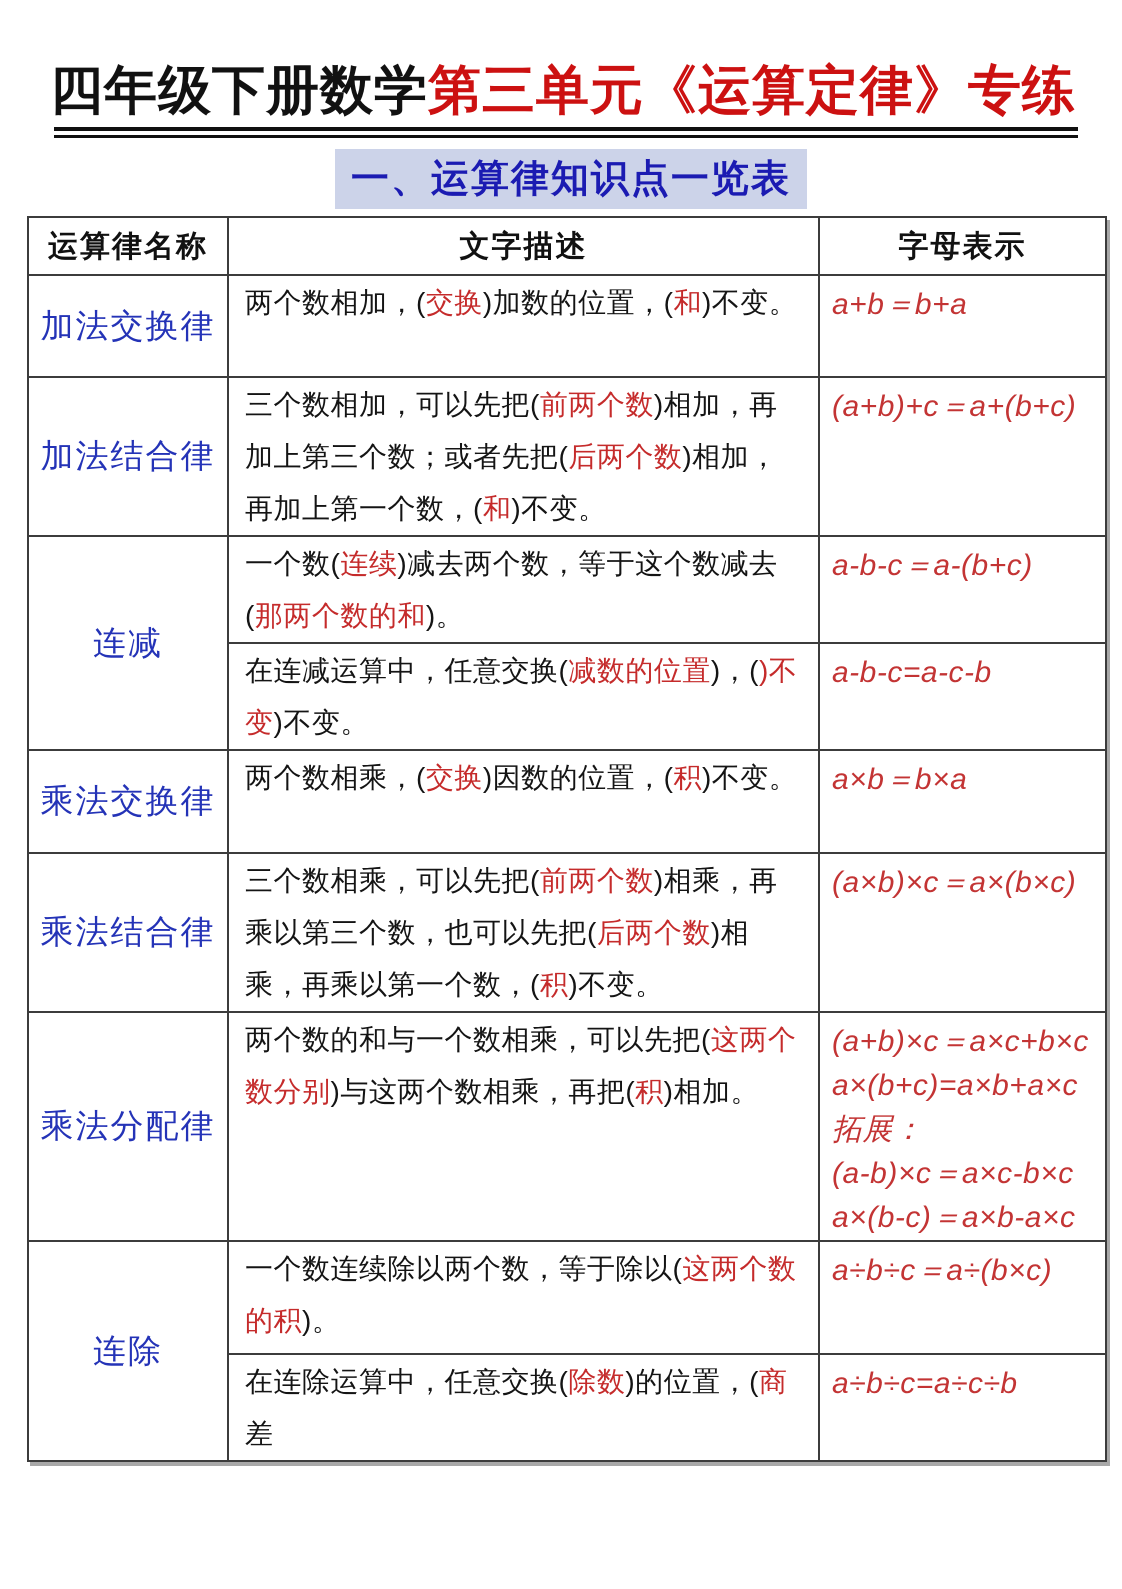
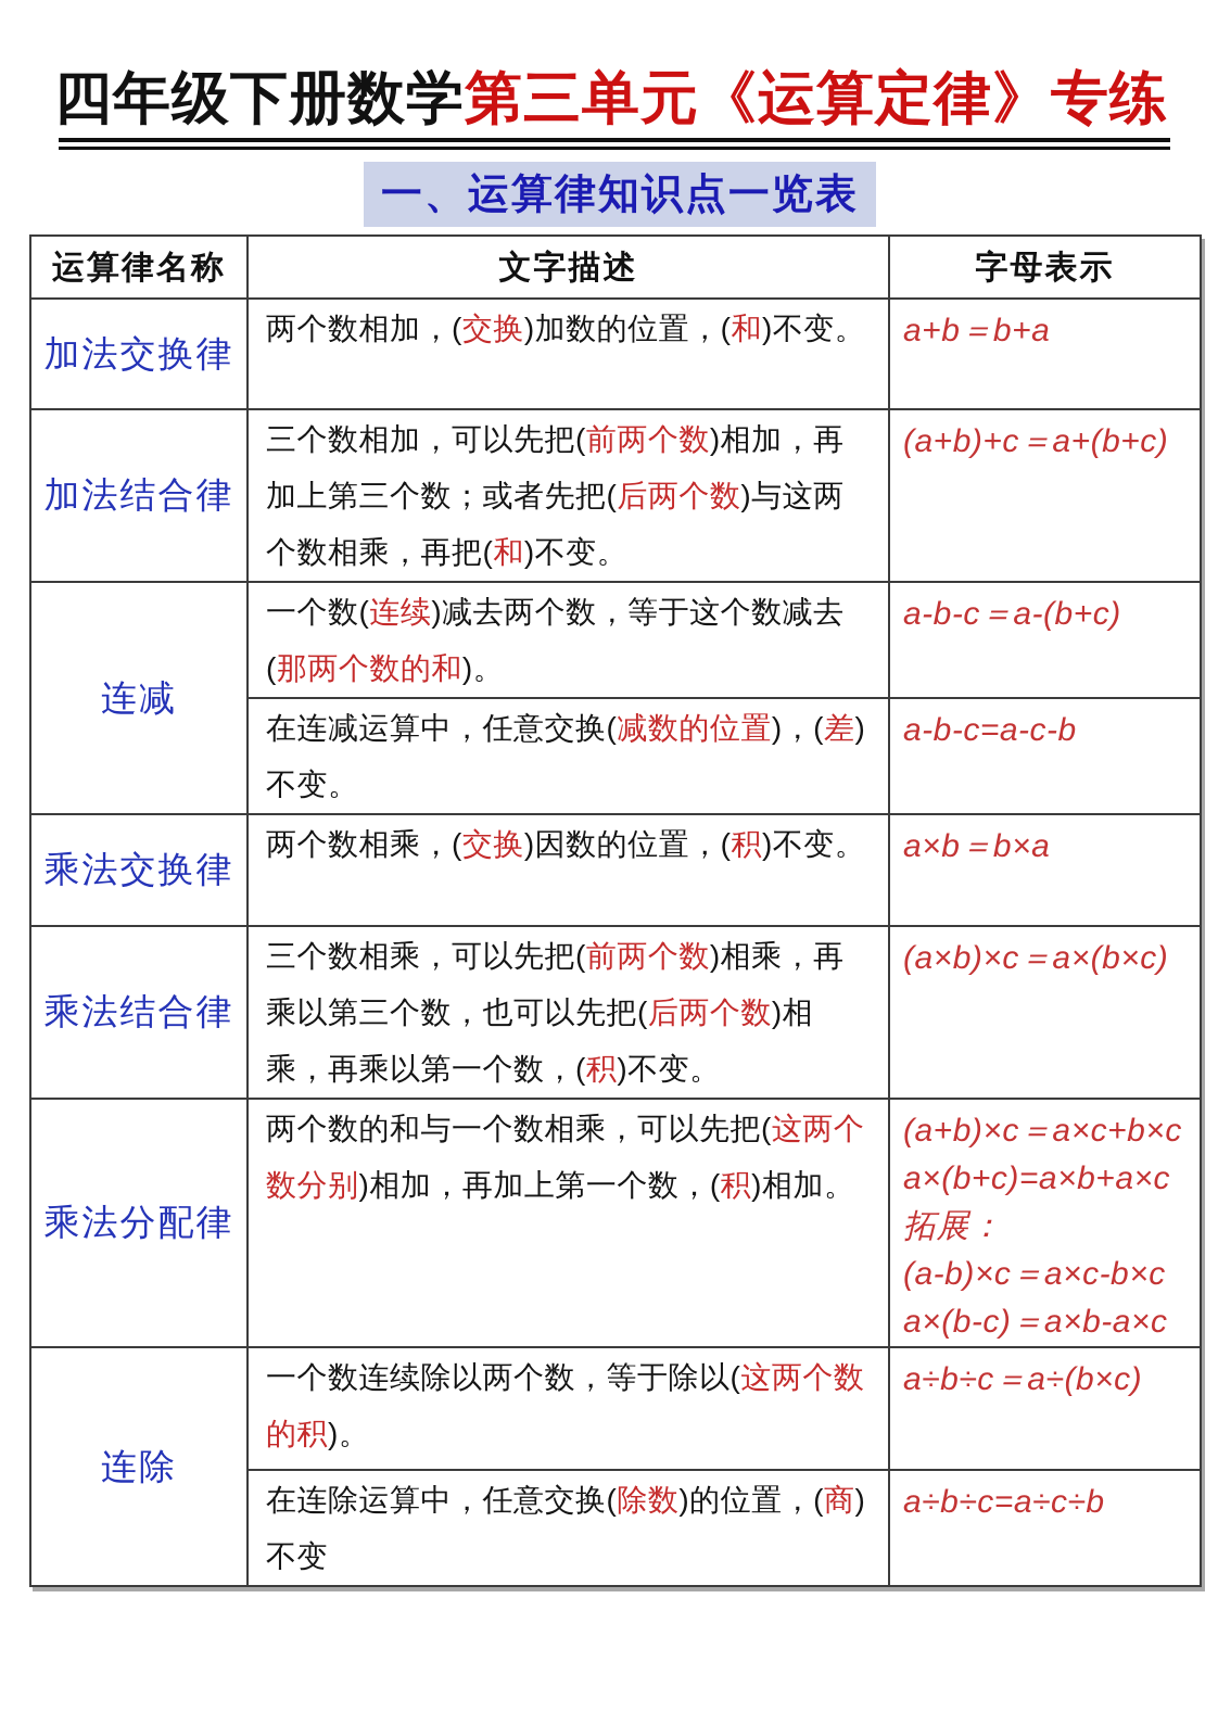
  四年级下册数学第三单元《运算定律》专练
  一、运算律知识点一览表
  运算律名称	文字描述	字母表示
  加法交换律	两个数相加，(交换)加数的位置，(和)不变。	a+b＝b+a
- 加法结合律	三个数相加，可以先把(前两个数)相加，再加上第三个数；或者先把(后两个数)相加，再加上第一个数，(和)不变。	(a+b)+c＝a+(b+c)
+ 加法结合律	三个数相加，可以先把(前两个数)相加，再加上第三个数；或者先把(后两个数)与这两个数相乘，再把(和)不变。	(a+b)+c＝a+(b+c)
  连减	一个数(连续)减去两个数，等于这个数减去(那两个数的和)。	a-b-c＝a-(b+c)
- 在连减运算中，任意交换(减数的位置)，()不变)不变。	a-b-c=a-c-b
+ 在连减运算中，任意交换(减数的位置)，(差)不变。	a-b-c=a-c-b
  乘法交换律	两个数相乘，(交换)因数的位置，(积)不变。	a×b＝b×a
  乘法结合律	三个数相乘，可以先把(前两个数)相乘，再乘以第三个数，也可以先把(后两个数)相乘，再乘以第一个数，(积)不变。	(a×b)×c＝a×(b×c)
- 乘法分配律	两个数的和与一个数相乘，可以先把(这两个数分别)与这两个数相乘，再把(积)相加。	(a+b)×c＝a×c+b×ca×(b+c)=a×b+a×c拓展：(a-b)×c＝a×c-b×ca×(b-c)＝a×b-a×c
+ 乘法分配律	两个数的和与一个数相乘，可以先把(这两个数分别)相加，再加上第一个数，(积)相加。	(a+b)×c＝a×c+b×ca×(b+c)=a×b+a×c拓展：(a-b)×c＝a×c-b×ca×(b-c)＝a×b-a×c
  连除	一个数连续除以两个数，等于除以(这两个数的积)。	a÷b÷c＝a÷(b×c)
- 在连除运算中，任意交换(除数)的位置，(商差	a÷b÷c=a÷c÷b
+ 在连除运算中，任意交换(除数)的位置，(商)不变	a÷b÷c=a÷c÷b
